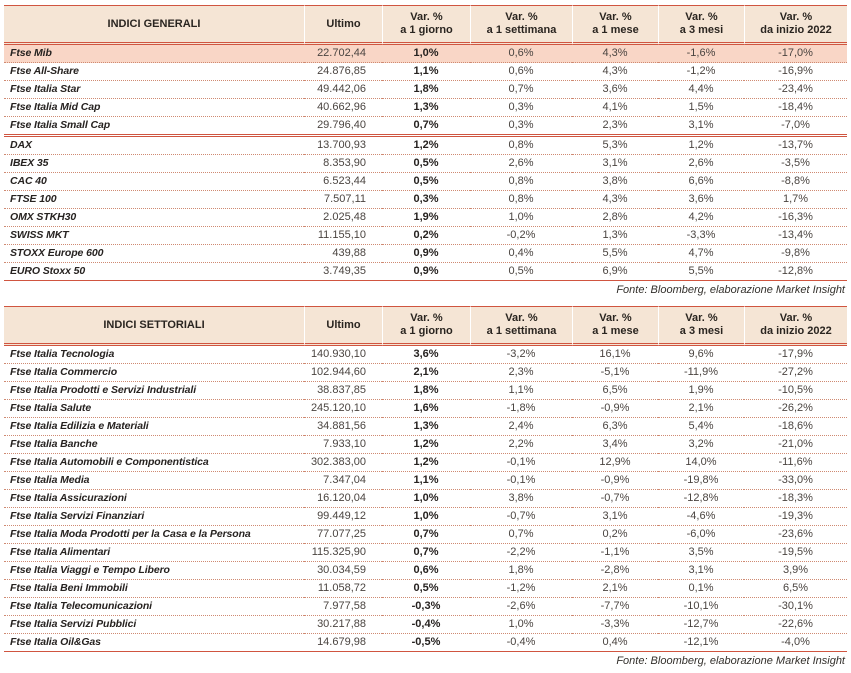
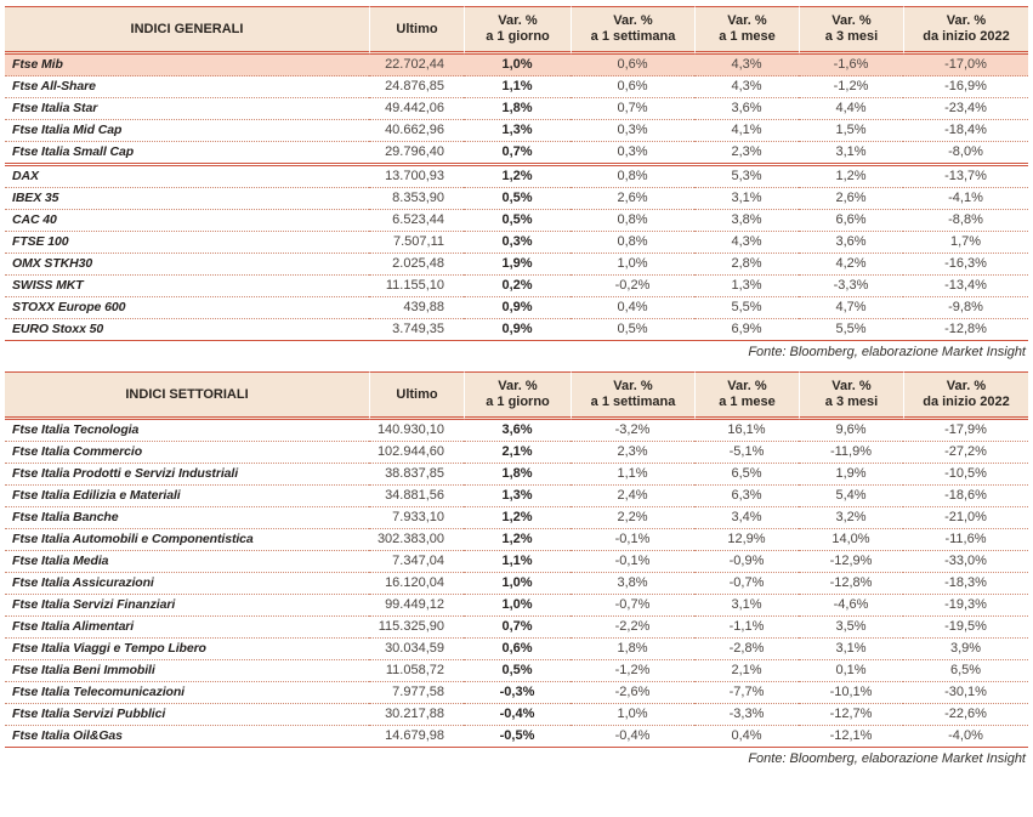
  INDICI GENERALI	Ultimo	Var. %a 1 giorno	Var. %a 1 settimana	Var. %a 1 mese	Var. %a 3 mesi	Var. %da inizio 2022
  Ftse Mib	22.702,44	1,0%	0,6%	4,3%	-1,6%	-17,0%
  Ftse All-Share	24.876,85	1,1%	0,6%	4,3%	-1,2%	-16,9%
  Ftse Italia Star	49.442,06	1,8%	0,7%	3,6%	4,4%	-23,4%
  Ftse Italia Mid Cap	40.662,96	1,3%	0,3%	4,1%	1,5%	-18,4%
- Ftse Italia Small Cap	29.796,40	0,7%	0,3%	2,3%	3,1%	-7,0%
+ Ftse Italia Small Cap	29.796,40	0,7%	0,3%	2,3%	3,1%	-8,0%
  DAX	13.700,93	1,2%	0,8%	5,3%	1,2%	-13,7%
- IBEX 35	8.353,90	0,5%	2,6%	3,1%	2,6%	-3,5%
+ IBEX 35	8.353,90	0,5%	2,6%	3,1%	2,6%	-4,1%
  CAC 40	6.523,44	0,5%	0,8%	3,8%	6,6%	-8,8%
  FTSE 100	7.507,11	0,3%	0,8%	4,3%	3,6%	1,7%
  OMX STKH30	2.025,48	1,9%	1,0%	2,8%	4,2%	-16,3%
  SWISS MKT	11.155,10	0,2%	-0,2%	1,3%	-3,3%	-13,4%
  STOXX Europe 600	439,88	0,9%	0,4%	5,5%	4,7%	-9,8%
  EURO Stoxx 50	3.749,35	0,9%	0,5%	6,9%	5,5%	-12,8%
  Fonte: Bloomberg, elaborazione Market Insight
  INDICI SETTORIALI	Ultimo	Var. %a 1 giorno	Var. %a 1 settimana	Var. %a 1 mese	Var. %a 3 mesi	Var. %da inizio 2022
  Ftse Italia Tecnologia	140.930,10	3,6%	-3,2%	16,1%	9,6%	-17,9%
  Ftse Italia Commercio	102.944,60	2,1%	2,3%	-5,1%	-11,9%	-27,2%
  Ftse Italia Prodotti e Servizi Industriali	38.837,85	1,8%	1,1%	6,5%	1,9%	-10,5%
- Ftse Italia Salute	245.120,10	1,6%	-1,8%	-0,9%	2,1%	-26,2%
  Ftse Italia Edilizia e Materiali	34.881,56	1,3%	2,4%	6,3%	5,4%	-18,6%
  Ftse Italia Banche	7.933,10	1,2%	2,2%	3,4%	3,2%	-21,0%
  Ftse Italia Automobili e Componentistica	302.383,00	1,2%	-0,1%	12,9%	14,0%	-11,6%
- Ftse Italia Media	7.347,04	1,1%	-0,1%	-0,9%	-19,8%	-33,0%
+ Ftse Italia Media	7.347,04	1,1%	-0,1%	-0,9%	-12,9%	-33,0%
  Ftse Italia Assicurazioni	16.120,04	1,0%	3,8%	-0,7%	-12,8%	-18,3%
  Ftse Italia Servizi Finanziari	99.449,12	1,0%	-0,7%	3,1%	-4,6%	-19,3%
- Ftse Italia Moda Prodotti per la Casa e la Persona	77.077,25	0,7%	0,7%	0,2%	-6,0%	-23,6%
  Ftse Italia Alimentari	115.325,90	0,7%	-2,2%	-1,1%	3,5%	-19,5%
  Ftse Italia Viaggi e Tempo Libero	30.034,59	0,6%	1,8%	-2,8%	3,1%	3,9%
  Ftse Italia Beni Immobili	11.058,72	0,5%	-1,2%	2,1%	0,1%	6,5%
  Ftse Italia Telecomunicazioni	7.977,58	-0,3%	-2,6%	-7,7%	-10,1%	-30,1%
  Ftse Italia Servizi Pubblici	30.217,88	-0,4%	1,0%	-3,3%	-12,7%	-22,6%
  Ftse Italia Oil&Gas	14.679,98	-0,5%	-0,4%	0,4%	-12,1%	-4,0%
  Fonte: Bloomberg, elaborazione Market Insight
